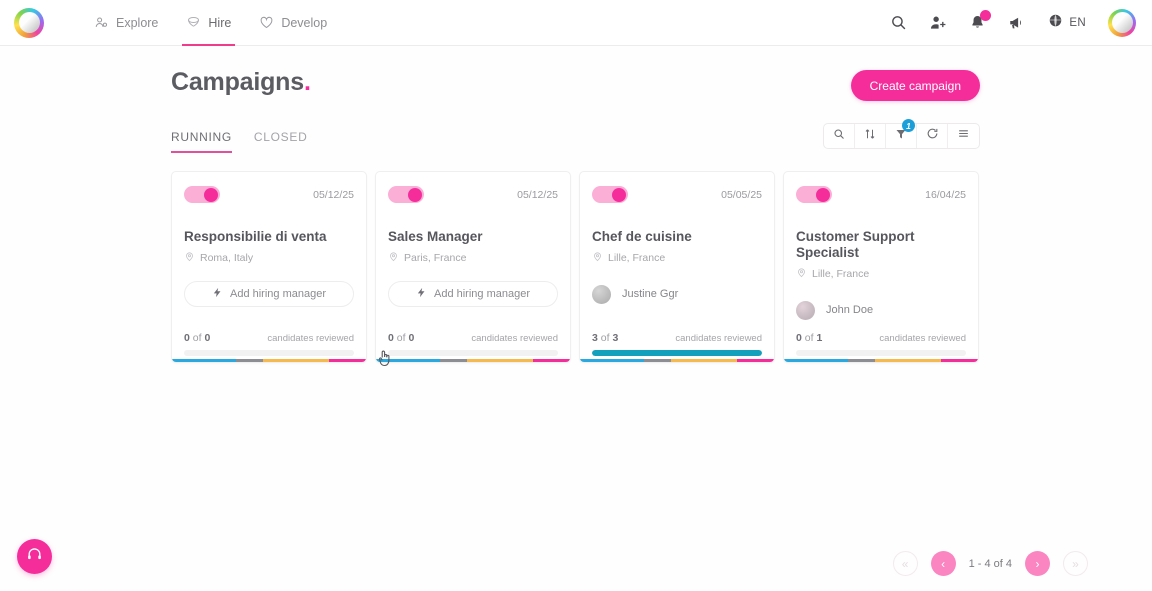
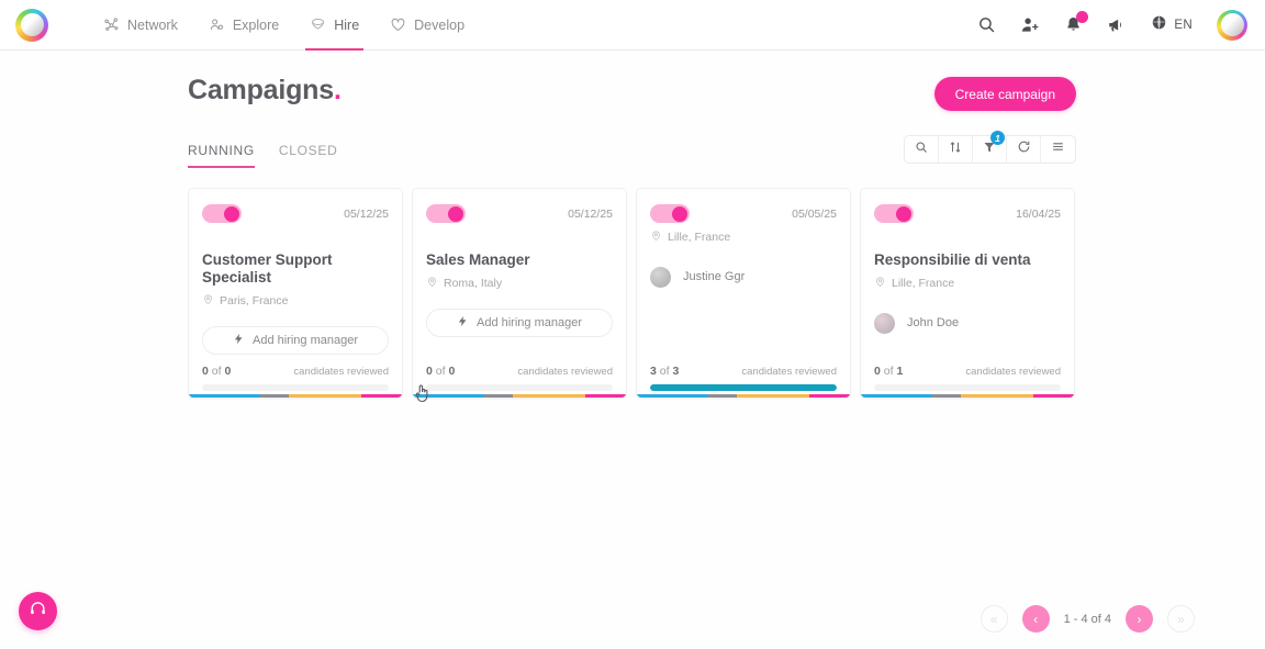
+ Network
  Explore
  Hire
  Develop
  EN
  Campaigns.
  Create campaign
  RUNNING
  CLOSED
  1
  05/12/25
- Responsibilie di venta
+ Customer Support Specialist
- Roma, Italy
+ Paris, France
  Add hiring manager
  0 of 0
  candidates reviewed
  05/12/25
  Sales Manager
- Paris, France
+ Roma, Italy
  Add hiring manager
  0 of 0
  candidates reviewed
  05/05/25
- Chef de cuisine
  Lille, France
  Justine Ggr
  3 of 3
  candidates reviewed
  16/04/25
- Customer Support Specialist
+ Responsibilie di venta
  Lille, France
  John Doe
  0 of 1
  candidates reviewed
  «
  ‹
  1 - 4 of 4
  ›
  »
